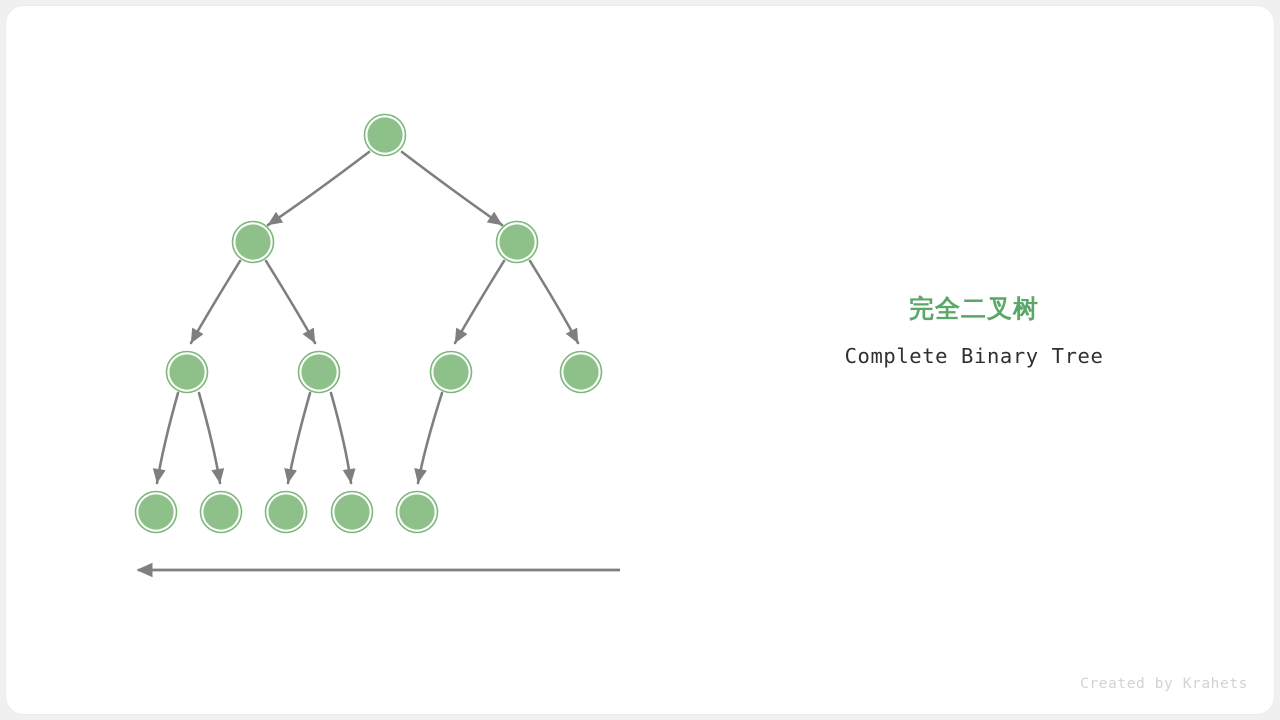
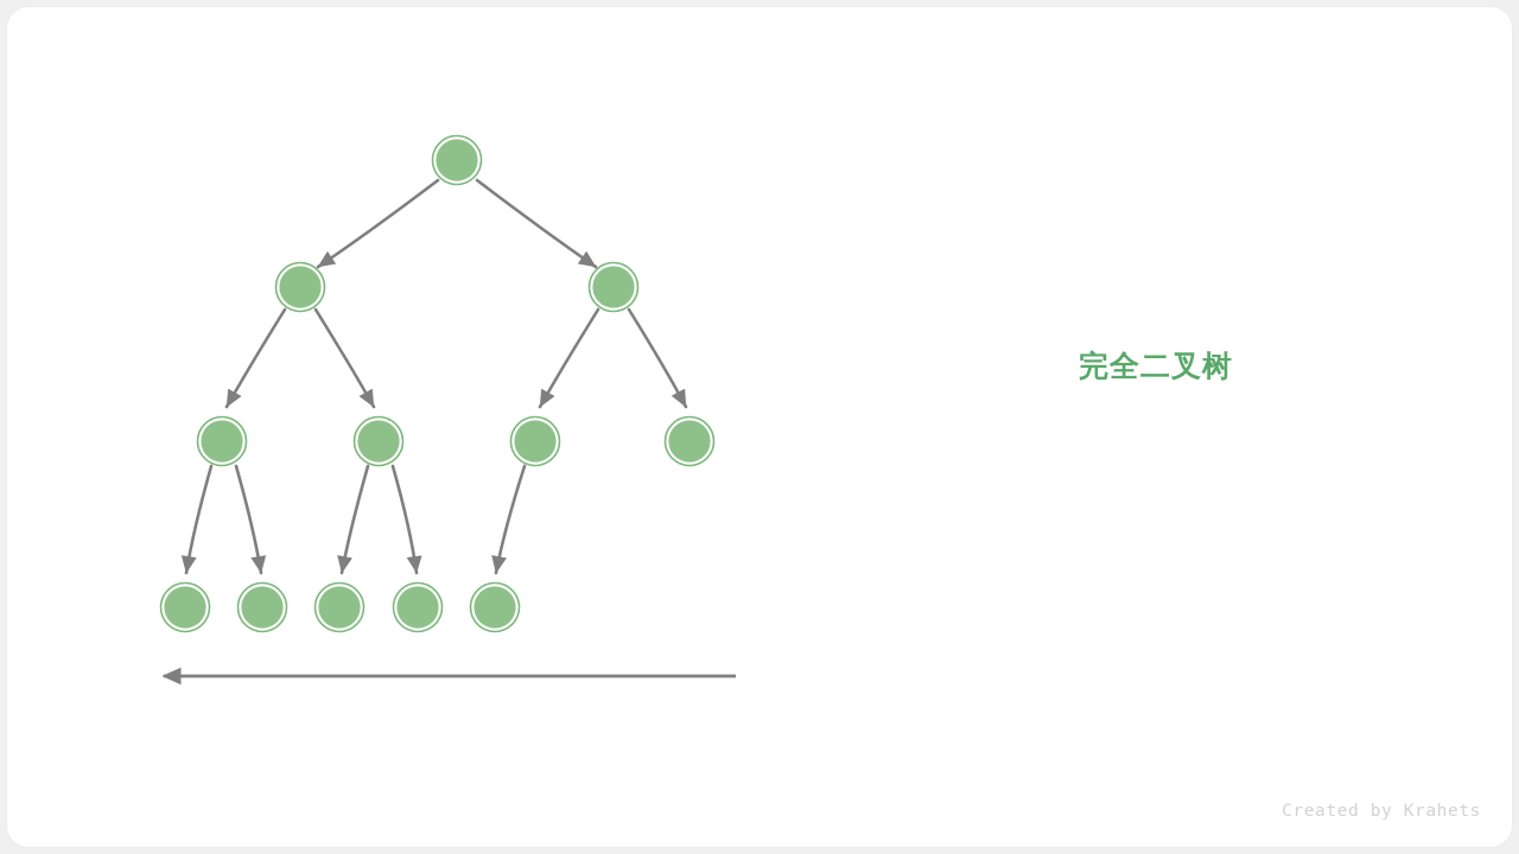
  完全二叉树
- Complete Binary Tree
  Created by Krahets
